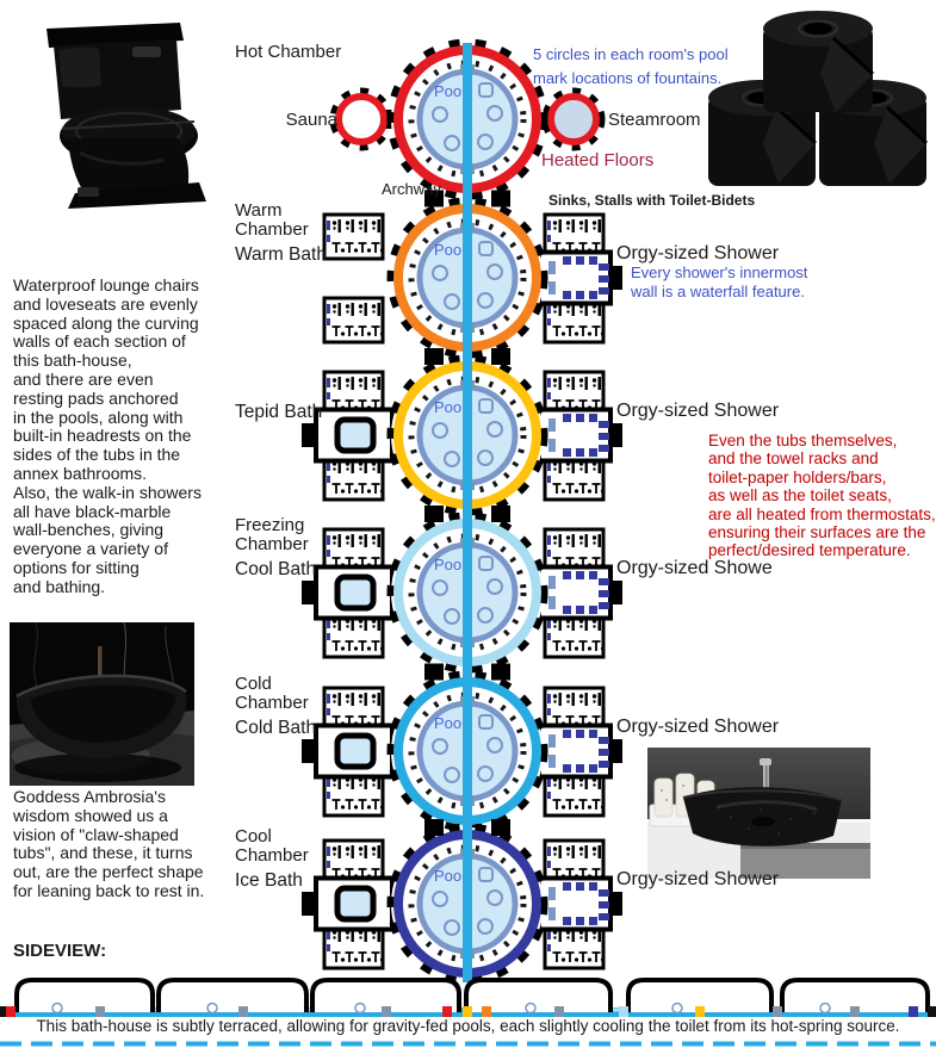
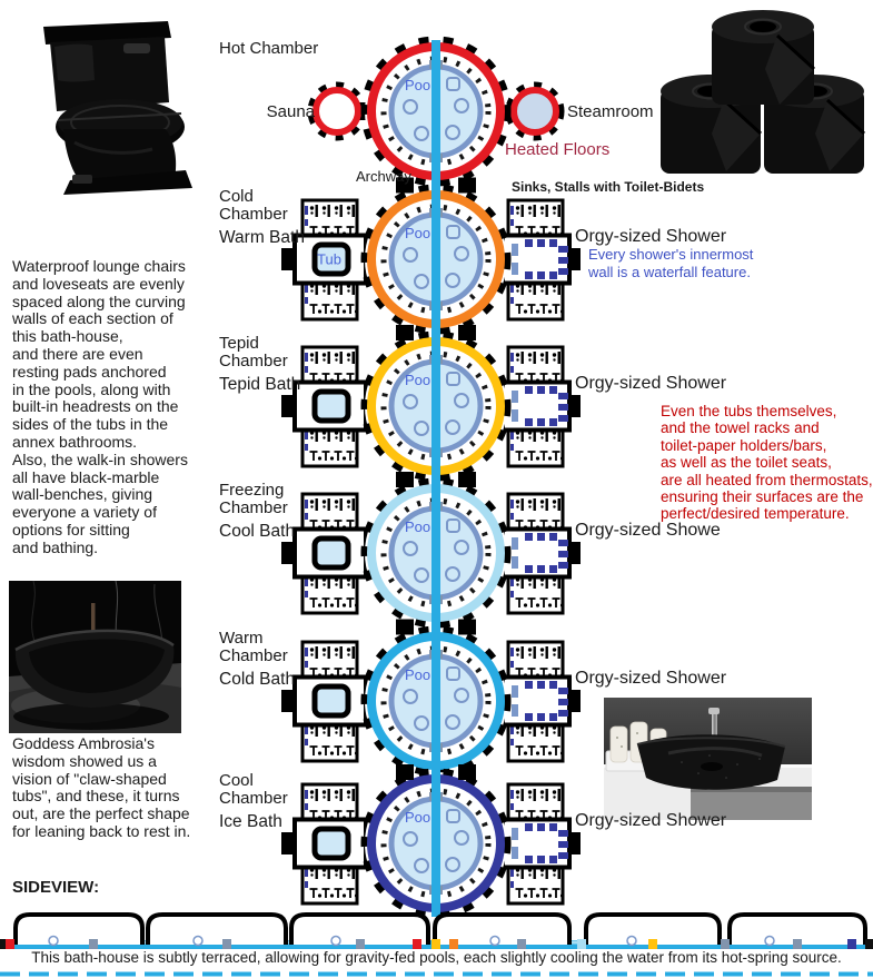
  Poo
+ Tub
  Poo
  Poo
  Poo
  Poo
  Poo
- 5 circles in each room's pool
- mark locations of fountains.
  Heated Floors
  Archway
  Sinks, Stalls with Toilet-Bidets
  Every shower's innermost
  wall is a waterfall feature.
  Sauna
  Steamroom
  Waterproof lounge chairs
  and loveseats are evenly
  spaced along the curving
  walls of each section of
  this bath-house,
  and there are even
  resting pads anchored
  in the pools, along with
  built-in headrests on the
  sides of the tubs in the
  annex bathrooms.
  Also, the walk-in showers
  all have black-marble
  wall-benches, giving
  everyone a variety of
  options for sitting
  and bathing.
  Even the tubs themselves,
  and the towel racks and
  toilet-paper holders/bars,
  as well as the toilet seats,
  are all heated from thermostats,
  ensuring their surfaces are the
  perfect/desired temperature.
  Goddess Ambrosia's
  wisdom showed us a
  vision of "claw-shaped
  tubs", and these, it turns
  out, are the perfect shape
  for leaning back to rest in.
  SIDEVIEW:
- This bath-house is subtly terraced, allowing for gravity-fed pools, each slightly cooling the toilet from its hot-spring source.
+ This bath-house is subtly terraced, allowing for gravity-fed pools, each slightly cooling the water from its hot-spring source.
  Hot Chamber
- Warm Chamber
+ Cold Chamber
  Warm Bath
  Orgy-sized Shower
+ Tepid Chamber
  Tepid Bath
  Orgy-sized Shower
  Freezing Chamber
  Cool Bath
  Orgy-sized Showe
- Cold Chamber
+ Warm Chamber
  Cold Bath
  Orgy-sized Shower
  Cool Chamber
  Ice Bath
  Orgy-sized Shower
